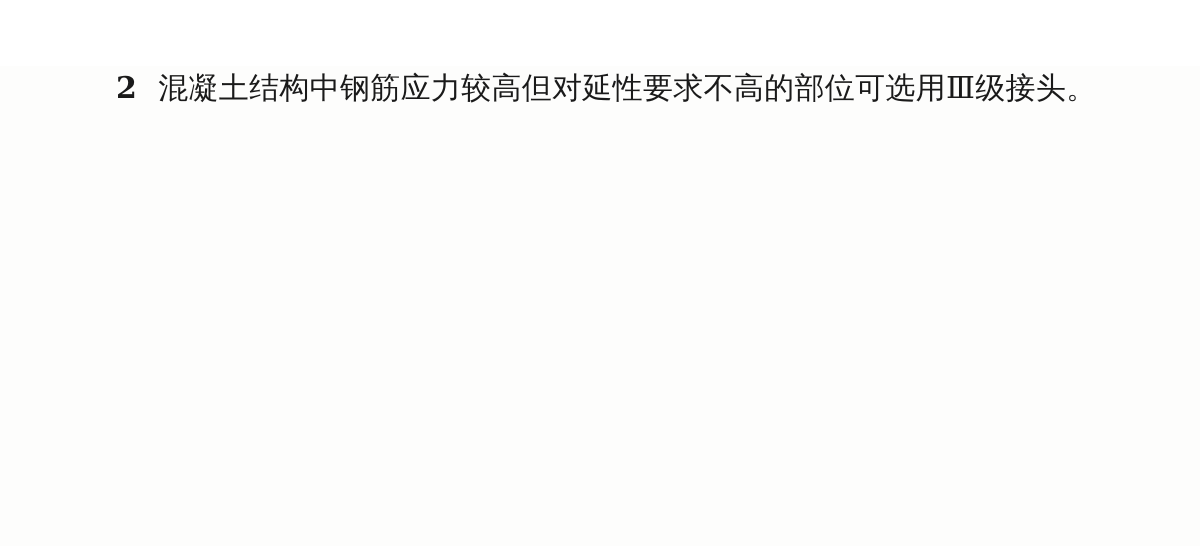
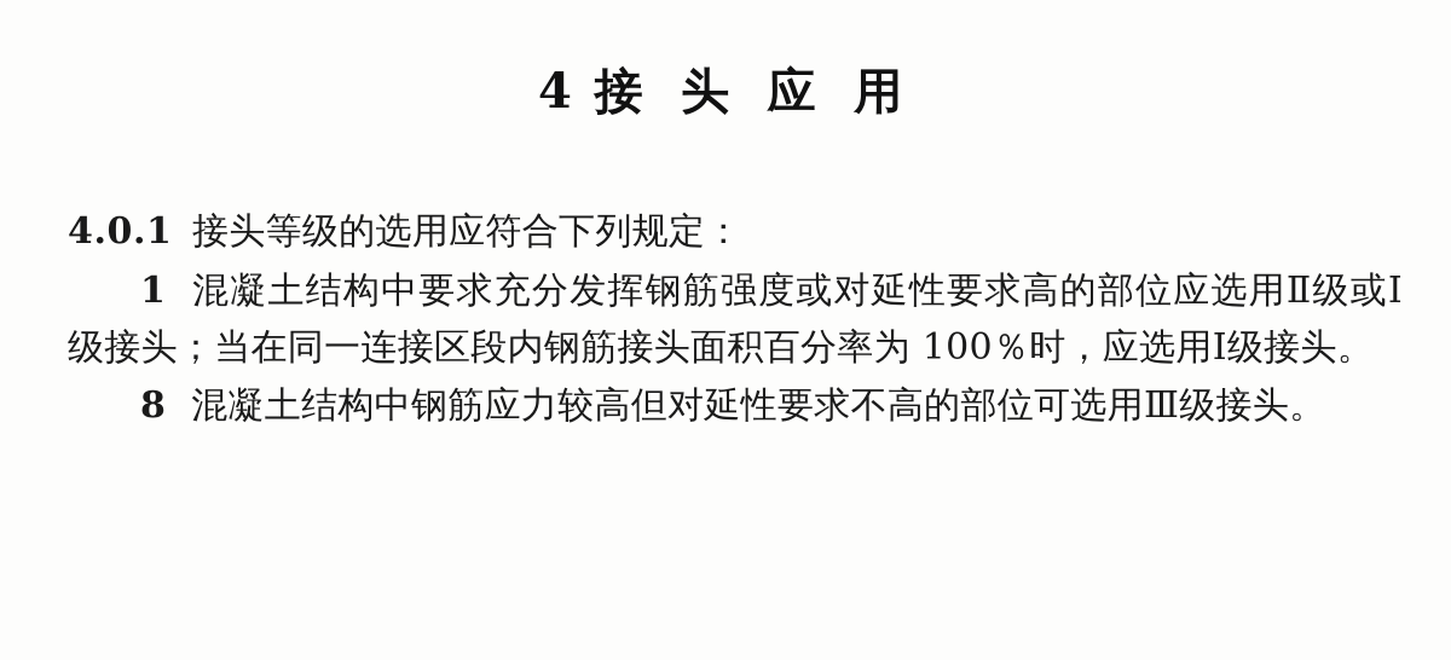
+ 4 接 头 应 用
+ 4.0.1 接头等级的选用应符合下列规定：
+ 1 混凝土结构中要求充分发挥钢筋强度或对延性要求高的部位应选用Ⅱ级或Ⅰ级接头；当在同一连接区段内钢筋接头面积百分率为 100％时，应选用Ⅰ级接头。
- 2 混凝土结构中钢筋应力较高但对延性要求不高的部位可选用Ⅲ级接头。
+ 8 混凝土结构中钢筋应力较高但对延性要求不高的部位可选用Ⅲ级接头。
